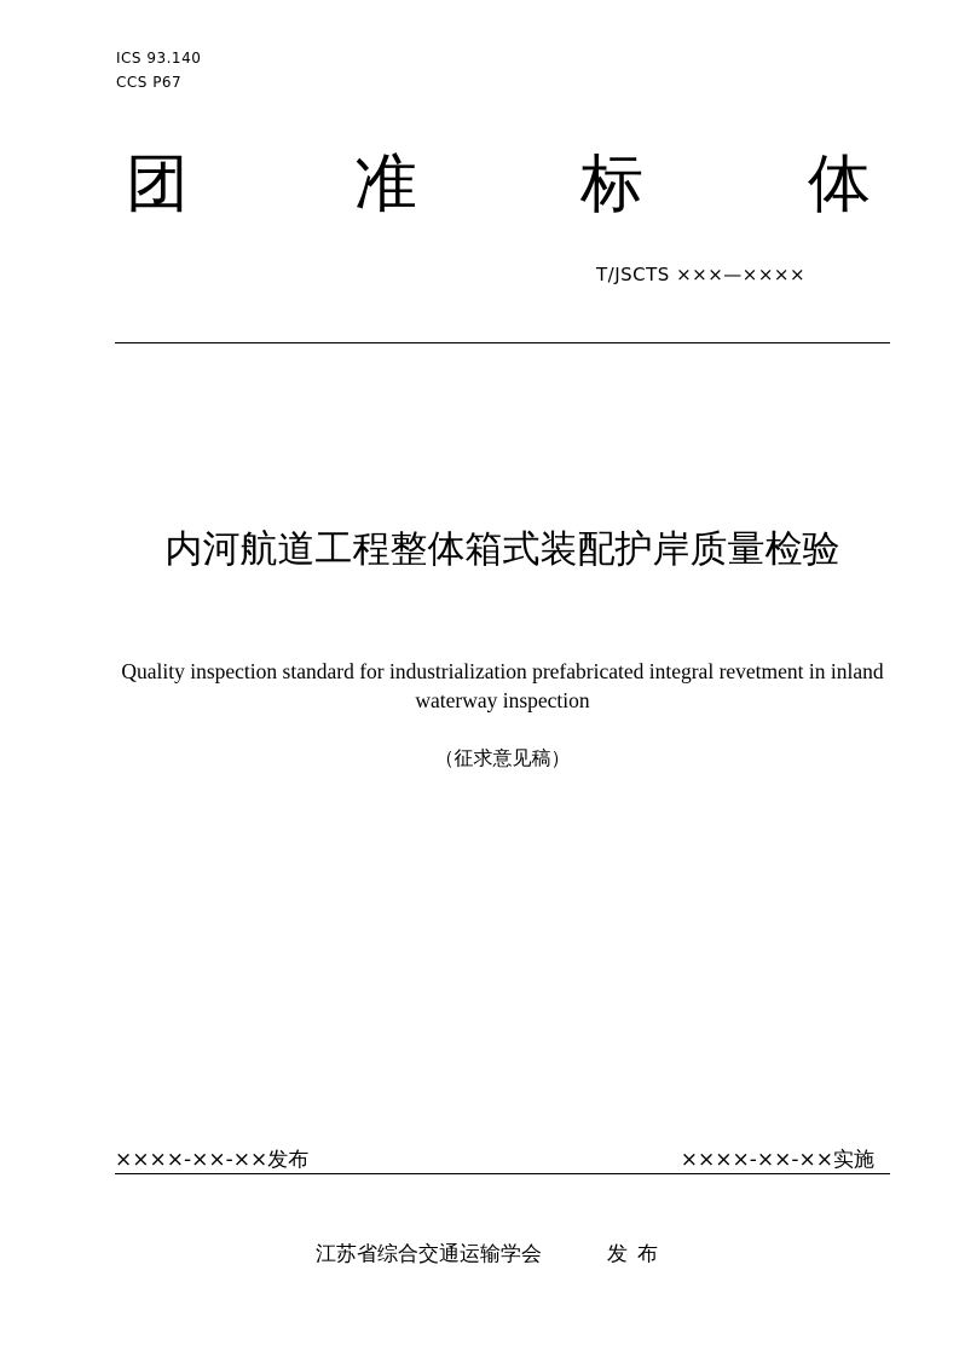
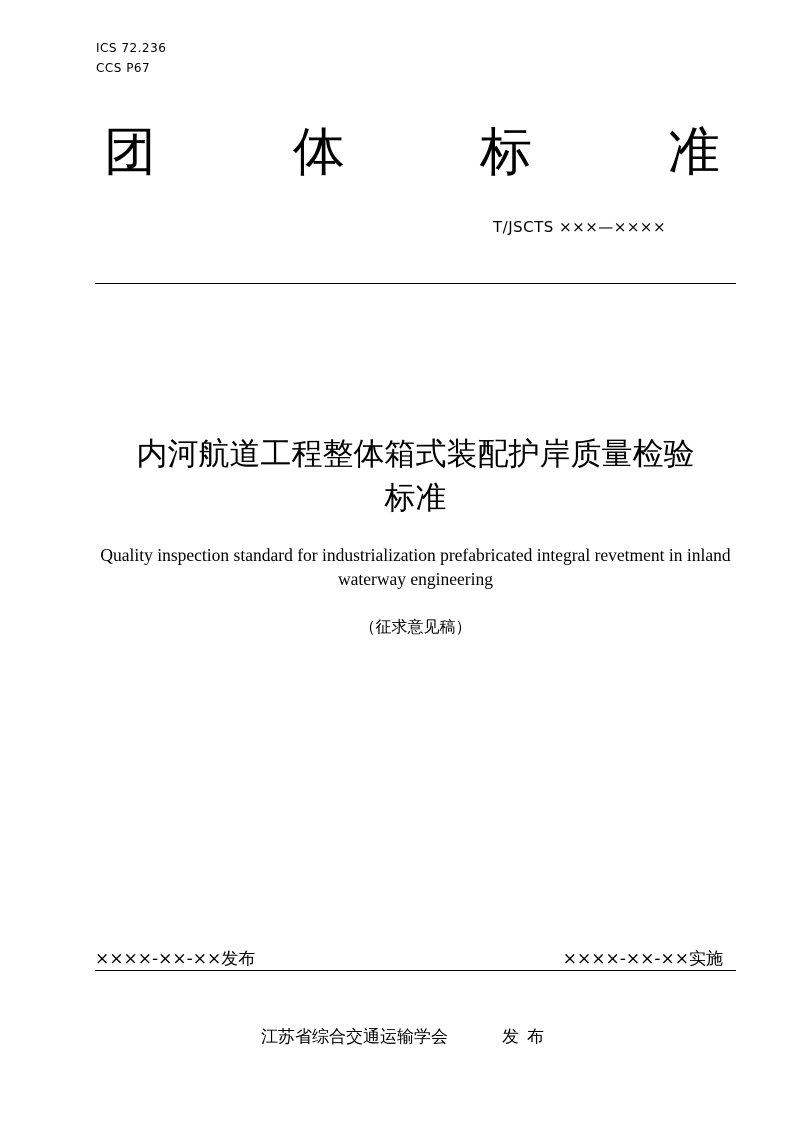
- ICS 93.140
+ ICS 72.236
  CCS P67
  团
- 准
+ 体
  标
- 体
+ 准
  T/JSCTS ×××—××××
  内河航道工程整体箱式装配护岸质量检验
+ 标准
- Quality inspection standard for industrialization prefabricated integral revetment in inland waterway inspection
+ Quality inspection standard for industrialization prefabricated integral revetment in inland waterway engineering
  （征求意见稿）
  ××××-××-××发布
  ××××-××-××实施
  江苏省综合交通运输学会
  发布
